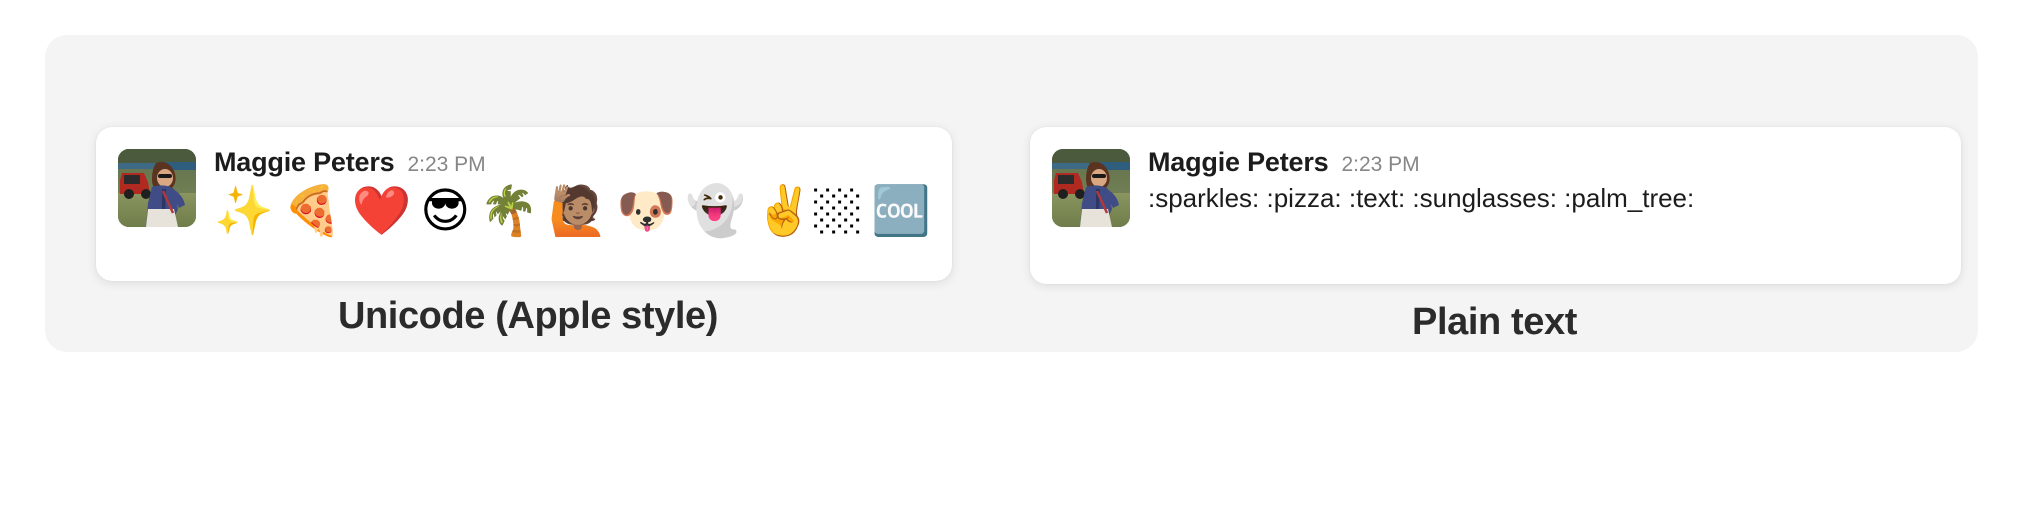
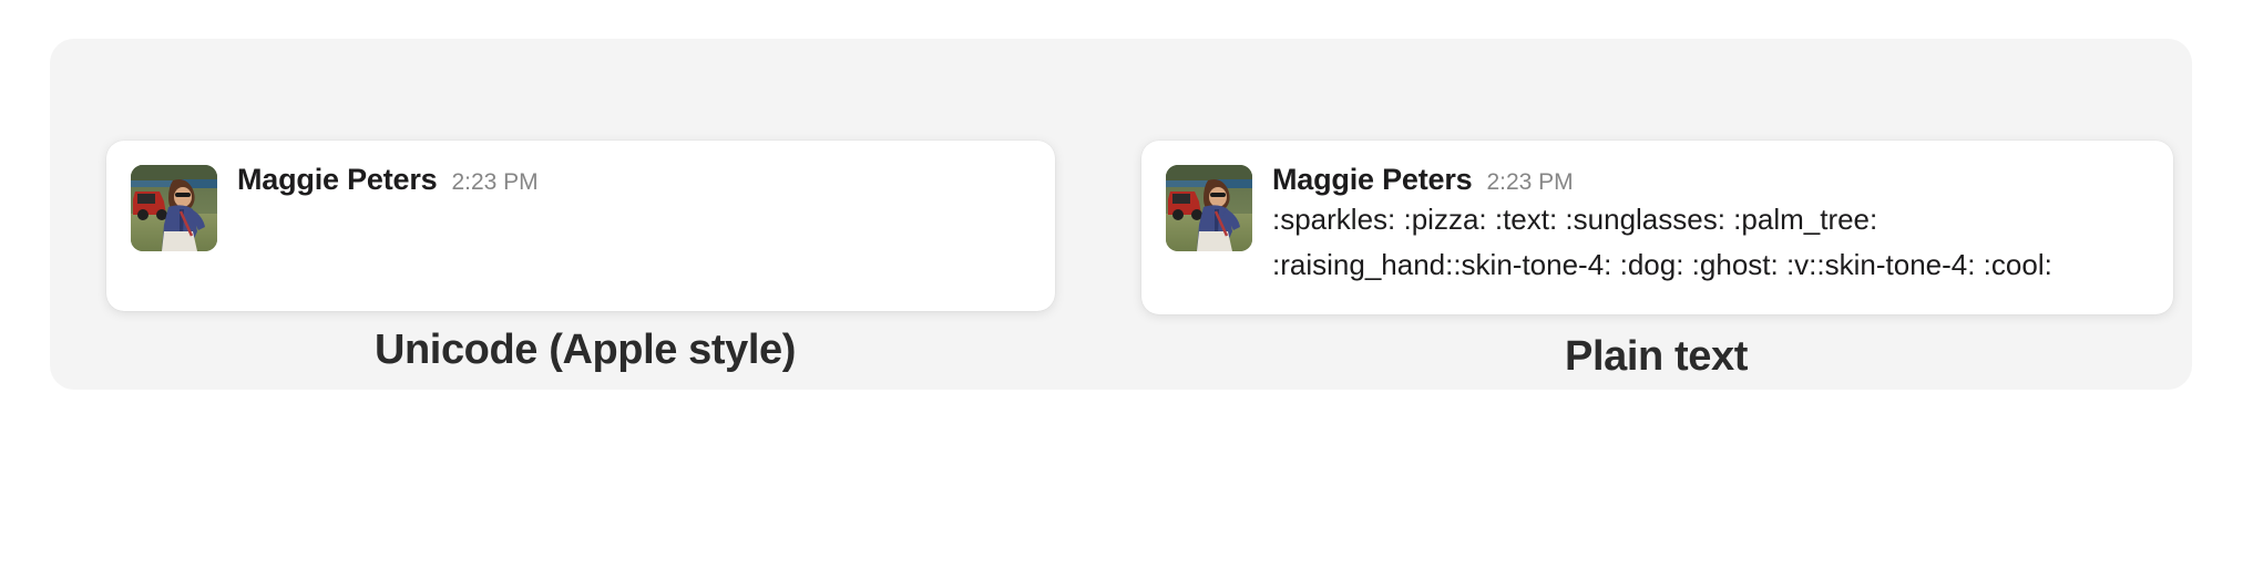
  Maggie Peters
  2:23 PM
- ✨
- 🍕
- ❤️
- 😎
- 🌴
- 🙋🏽
- 🐶
- 👻
- ✌️🏼
- 🆒
  Unicode (Apple style)
  Maggie Peters
  2:23 PM
  :sparkles: :pizza: :text: :sunglasses: :palm_tree:
+ :raising_hand::skin-tone-4: :dog: :ghost: :v::skin-tone-4: :cool:
  Plain text
